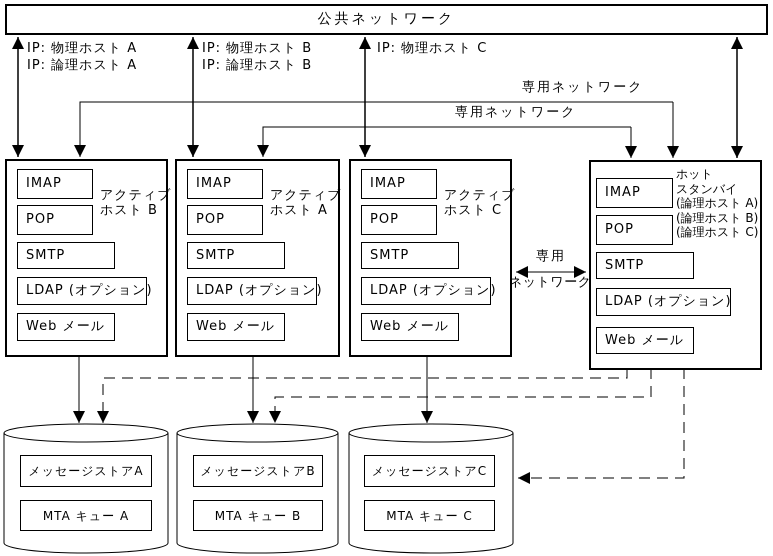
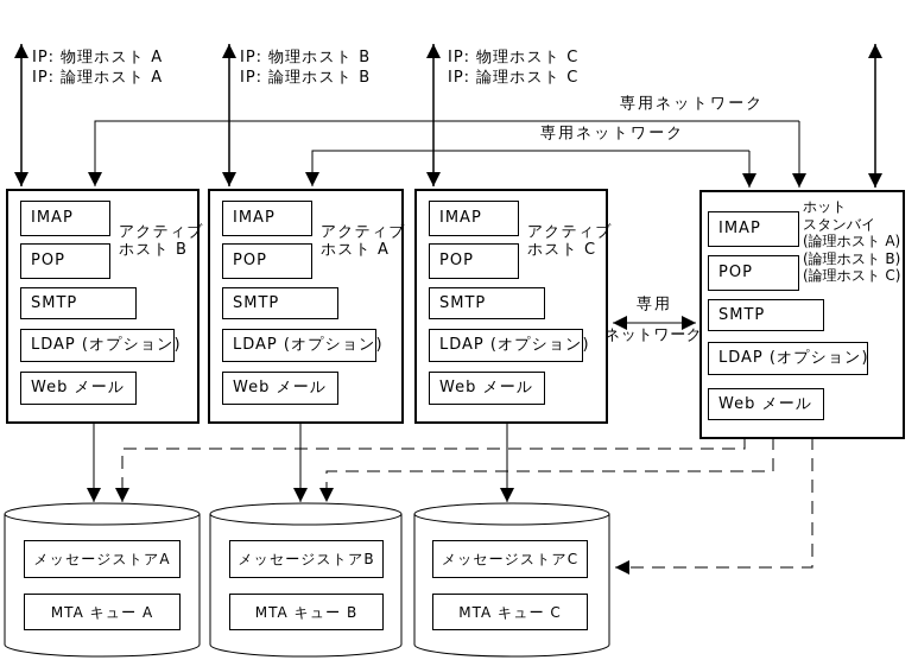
- 公共ネットワーク
  IP: 物理ホスト A
  IP: 論理ホスト A
  IP: 物理ホスト B
  IP: 論理ホスト B
  IP: 物理ホスト C
+ IP: 論理ホスト C
  専用ネットワーク
  専用ネットワーク
  専用
  ネットワーク
  IMAP
  POP
  SMTP
  LDAP (オプション)
  Web メール
  アクティブ
  ホスト B
  IMAP
  POP
  SMTP
  LDAP (オプション)
  Web メール
  アクティブ
  ホスト A
  IMAP
  POP
  SMTP
  LDAP (オプション)
  Web メール
  アクティブ
  ホスト C
  IMAP
  POP
  SMTP
  LDAP (オプション)
  Web メール
  ホット
  スタンバイ
  (論理ホスト A)
  (論理ホスト B)
  (論理ホスト C)
  メッセージストアA
  MTA キュー A
  メッセージストアB
  MTA キュー B
  メッセージストアC
  MTA キュー C
